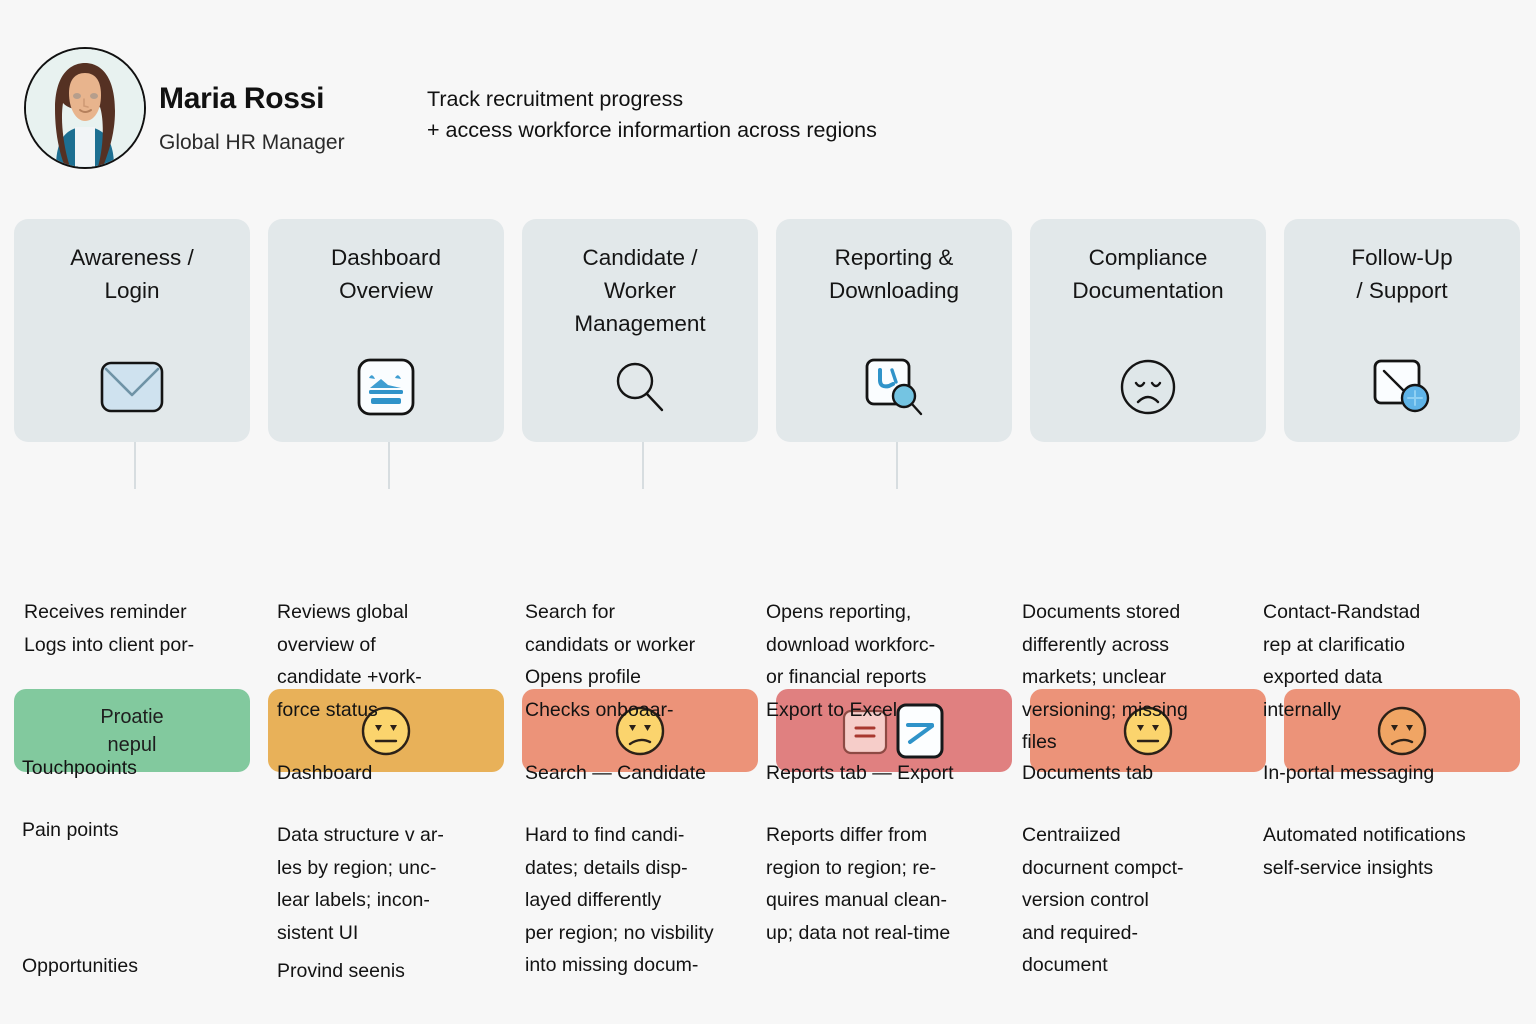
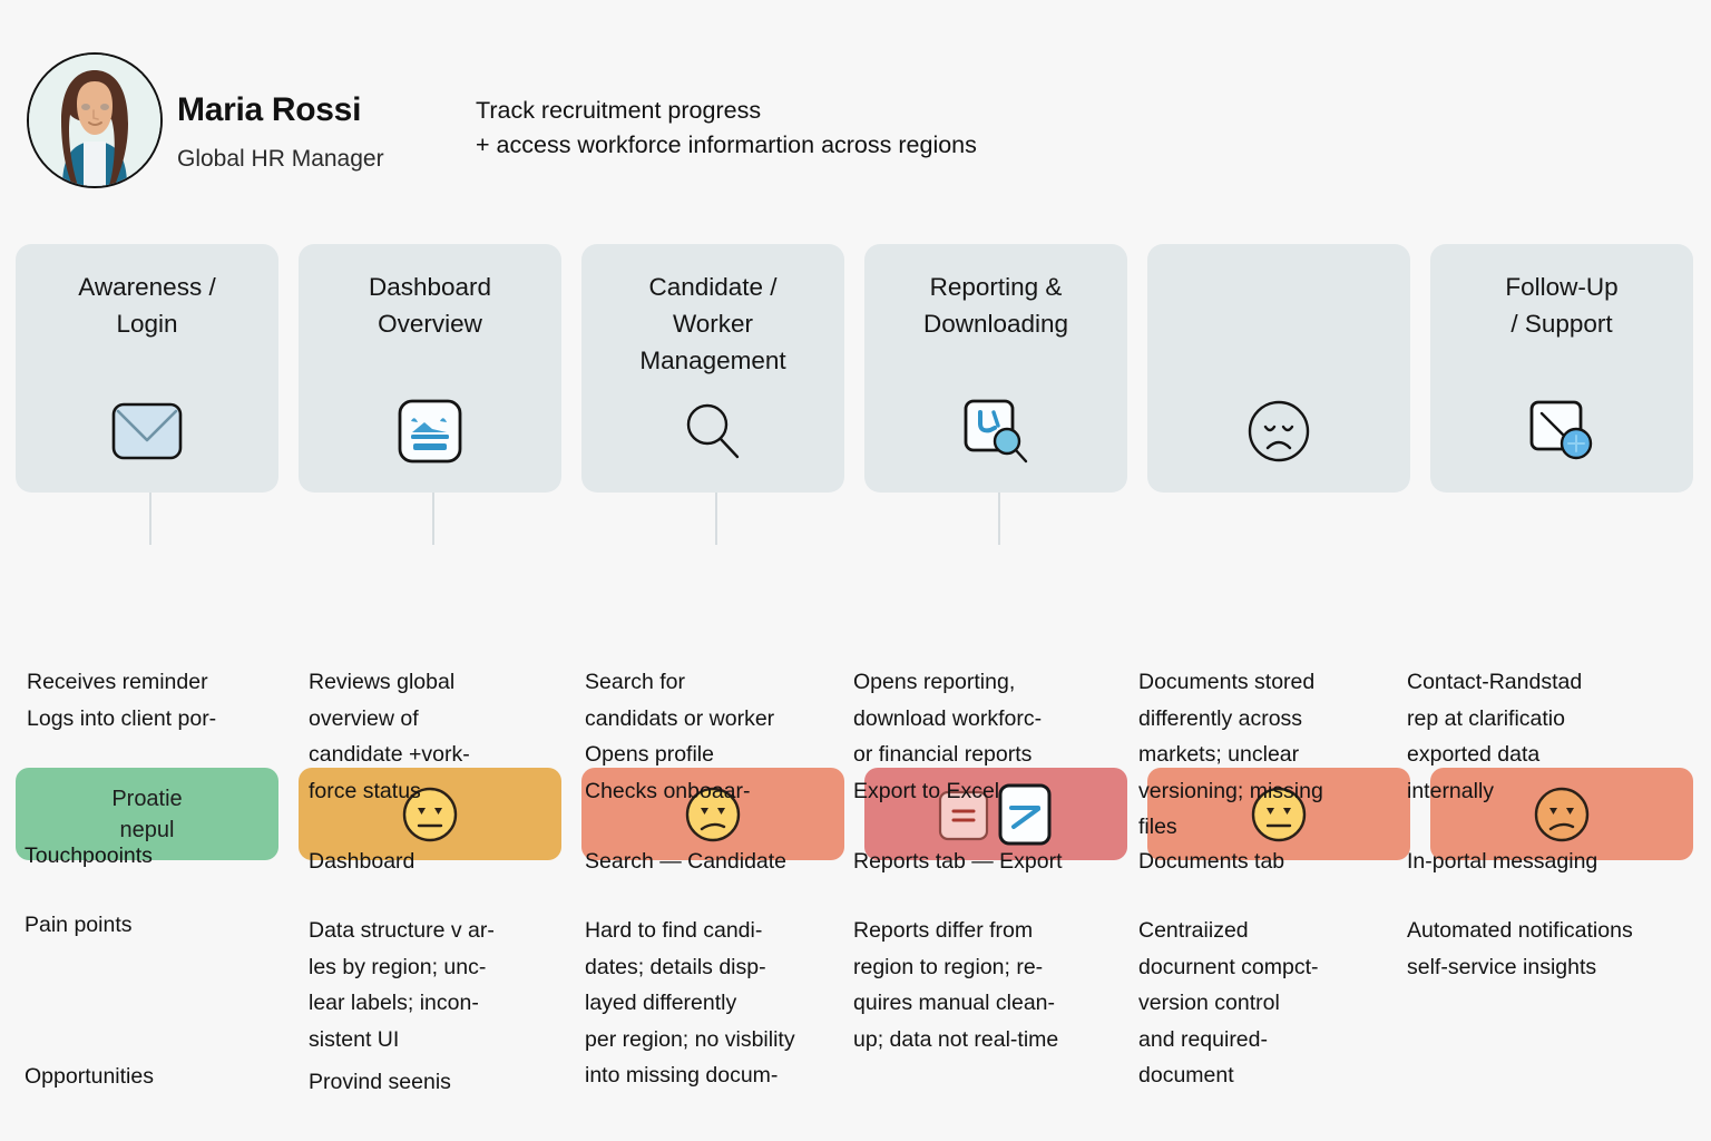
  Maria Rossi
  Global HR Manager
  Track recruitment progress
  + access workforce informartion across regions
  Awareness /
  Login
  Dashboard
  Overview
  Candidate /
  Worker
  Management
  Reporting &
  Downloading
- Compliance
- Documentation
  Follow-Up
  / Support
  Proatie
  nepul
  Receives reminder
  Logs into client por-
  Reviews global
  overview of
  candidate +vork-
  force status
  Search for
  candidats or worker
  Opens profile
  Checks onboaar-
  Opens reporting,
  download workforc-
  or financial reports
  Export to Excel
  Documents stored
  differently across
  markets; unclear
  versioning; missing
  files
  Contact-Randstad
  rep at clarificatio
  exported data
  internally
  Touchpooints
  Dashboard
  Search — Candidate
  Reports tab — Export
  Documents tab
  In-portal messaging
  Pain points
  Data structure v ar-
  les by region; unc-
  lear labels; incon-
  sistent UI
  Hard to find candi-
  dates; details disp-
  layed differently
  per region; no visbility
  into missing docum-
  Reports differ from
  region to region; re-
  quires manual clean-
  up; data not real-time
  Centraiized
  docurnent compct-
  version control
  and required-
  document
  Automated notifications
  self-service insights
  Opportunities
  Provind seenis
